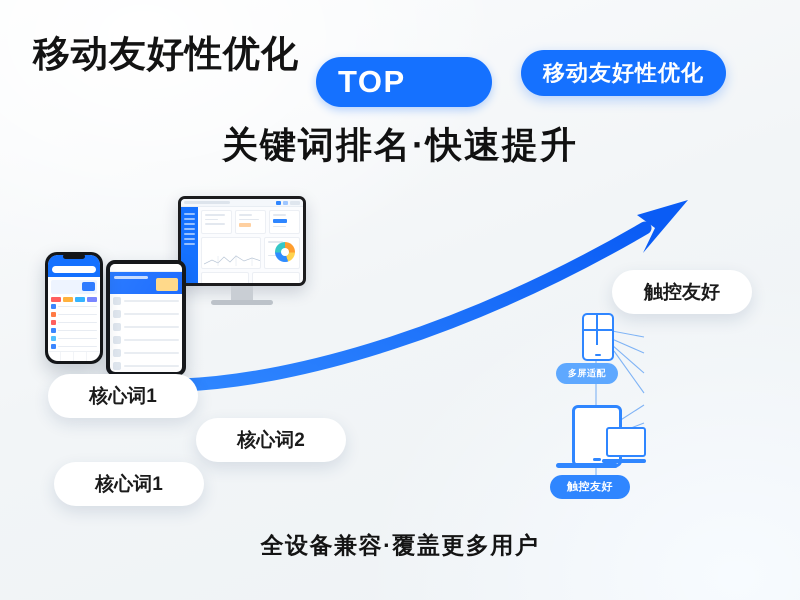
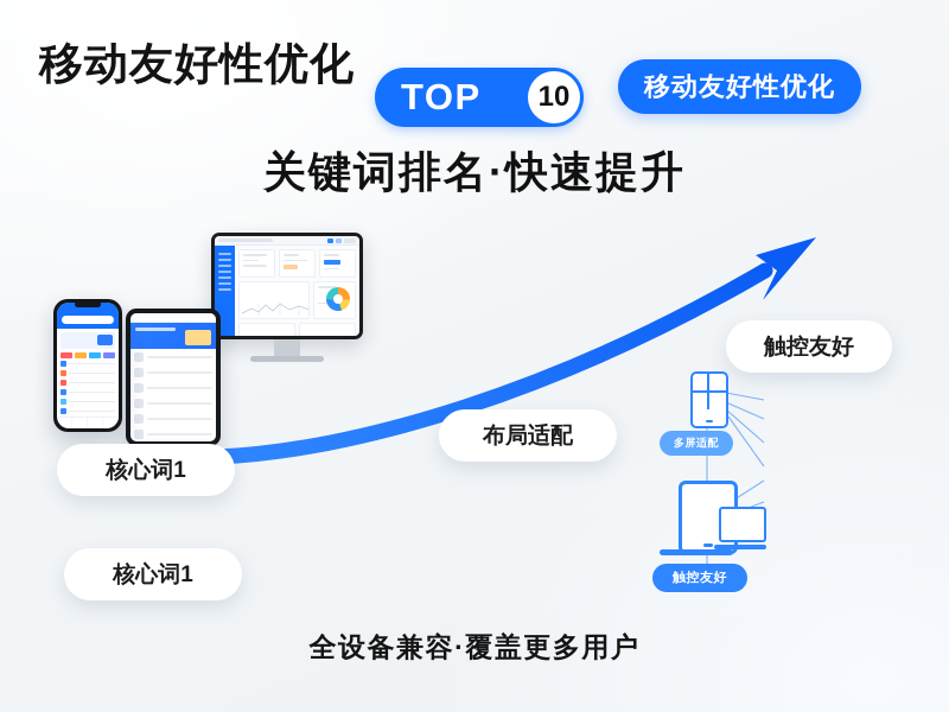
  移动友好性优化
  TOP
+ 10
  移动友好性优化
  关键词排名·快速提升
  核心词1
- 核心词2
  核心词1
+ 布局适配
  触控友好
  多屏适配
  触控友好
  全设备兼容·覆盖更多用户
